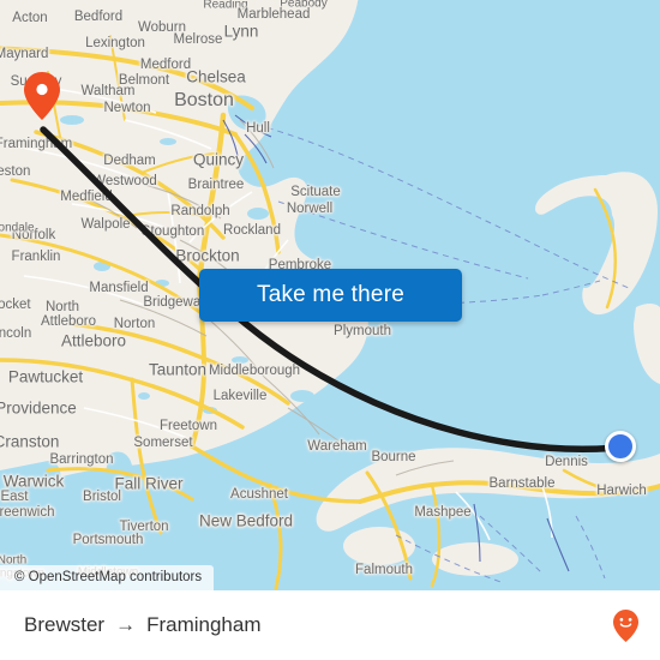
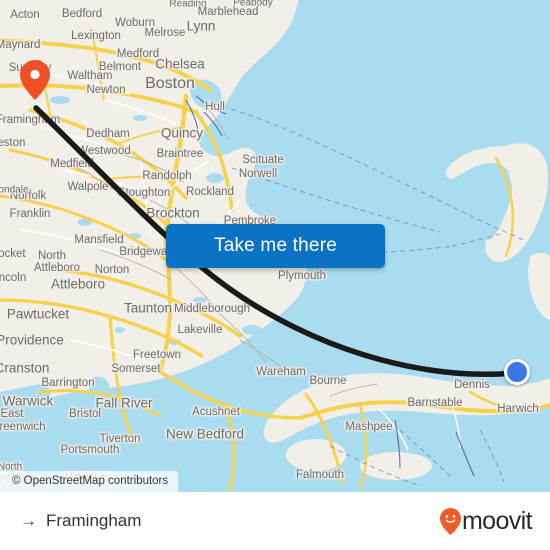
  Acton
  Bedford
  Woburn
  Reading
  Peabody
  Marblehead
  Lexington
  Melrose
  Lynn
  Maynard
  Medford
  Belmont
  Chelsea
  Waltham
  Boston
  Newton
  Hull
  Quincy
  raminghm
  Dedham
  eston
  estwood
  Braintree
  Scituate
  Medfiel
  Randolph
  Norwell
  Walpole
  toughton
  Rockland
  Norfolk
  Franklin
  Brockton
  Pembroke
  Mansfield
  Bridgewa
  Plymouth
  ocket
  North
  Attleboro
  Norton
  ncoln
  Attleboro
  Pawtucket
  Taunton
  Middleborough
  Lakeville
  Providence
  Freetown
  Somerset
  ranston
  Wareham
  Dennis
  Bourne
  Barnstable
  Harwich
  Barrington
  Warwick
  Fall River
  Acushnet
  Bristol
  East
  reenwich
  Mashpee
  New Bedford
  Tiverton
  Portsmouth
  Falmouth
  North
  ngstown
  Middletown
  Take me there
  © OpenStreetMap contributors
- Brewster
  →
  Framingham
+ moovit
